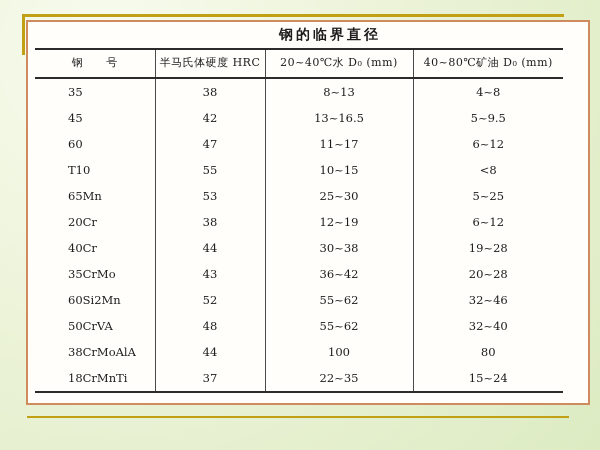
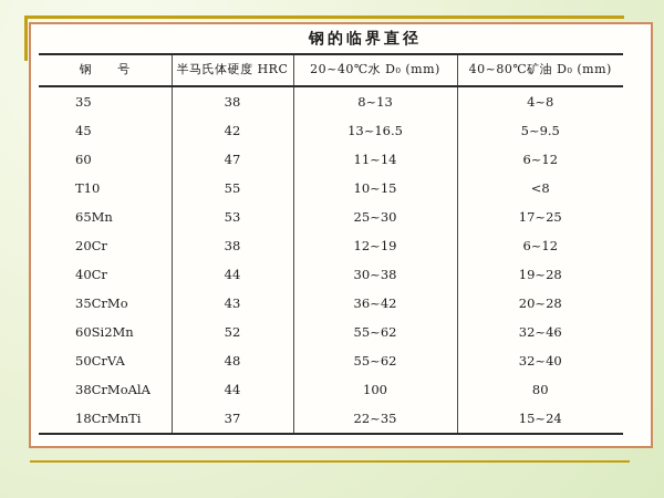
  钢的临界直径
  钢 号	半马氏体硬度 HRC	20~40℃水 D₀ (mm)	40~80℃矿油 D₀ (mm)
  35	38	8~13	4~8
  45	42	13~16.5	5~9.5
- 60	47	11~17	6~12
+ 60	47	11~14	6~12
  T10	55	10~15	<8
- 65Mn	53	25~30	5~25
+ 65Mn	53	25~30	17~25
  20Cr	38	12~19	6~12
  40Cr	44	30~38	19~28
  35CrMo	43	36~42	20~28
  60Si2Mn	52	55~62	32~46
  50CrVA	48	55~62	32~40
  38CrMoAlA	44	100	80
  18CrMnTi	37	22~35	15~24
